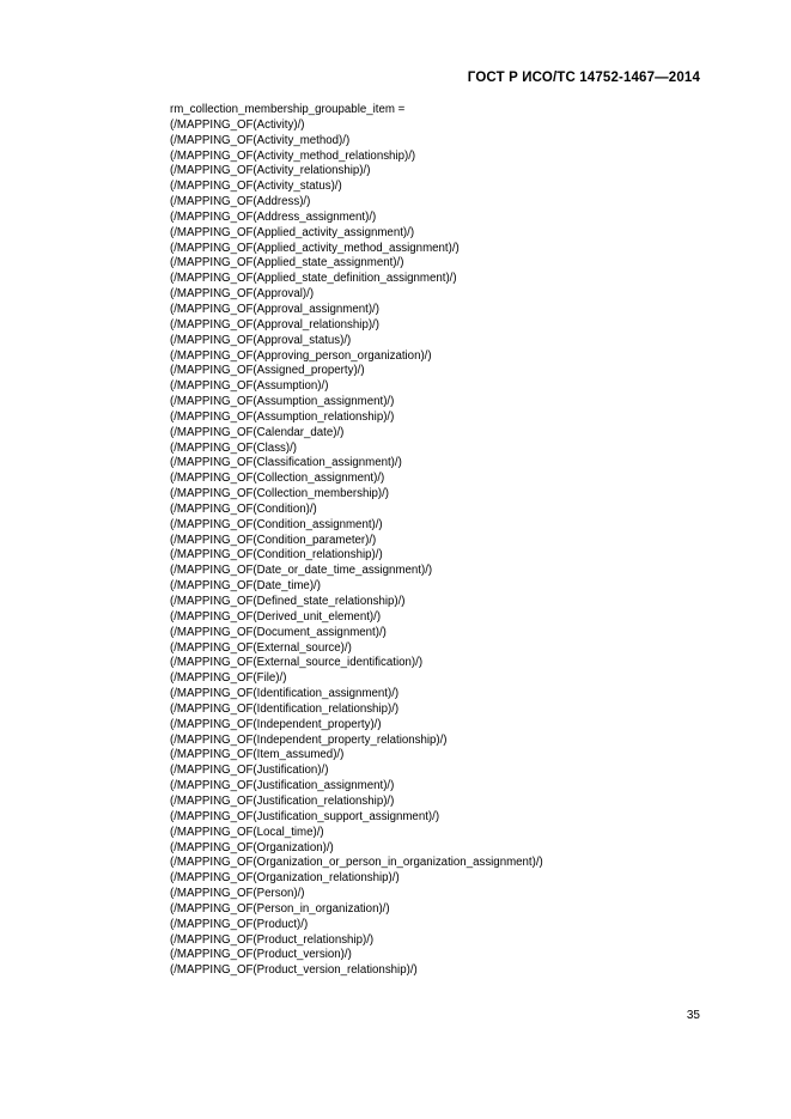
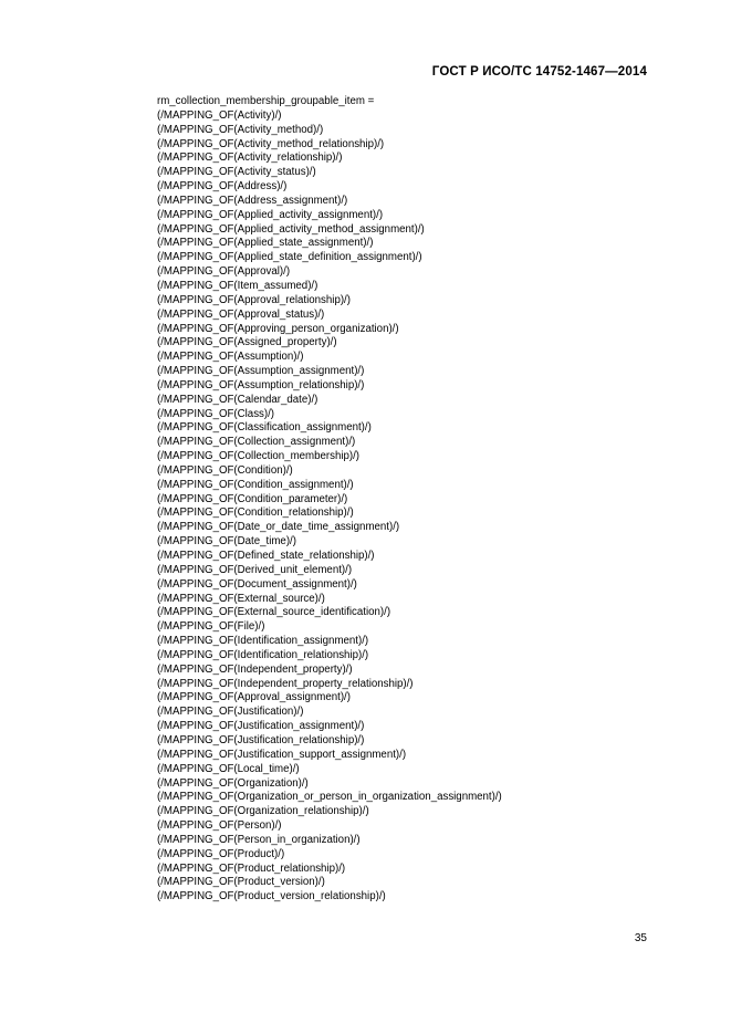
  ГОСТ Р ИСО/ТС 14752-1467—2014
  rm_collection_membership_groupable_item =
  (/MAPPING_OF(Activity)/)
  (/MAPPING_OF(Activity_method)/)
  (/MAPPING_OF(Activity_method_relationship)/)
  (/MAPPING_OF(Activity_relationship)/)
  (/MAPPING_OF(Activity_status)/)
  (/MAPPING_OF(Address)/)
  (/MAPPING_OF(Address_assignment)/)
  (/MAPPING_OF(Applied_activity_assignment)/)
  (/MAPPING_OF(Applied_activity_method_assignment)/)
  (/MAPPING_OF(Applied_state_assignment)/)
  (/MAPPING_OF(Applied_state_definition_assignment)/)
  (/MAPPING_OF(Approval)/)
- (/MAPPING_OF(Approval_assignment)/)
+ (/MAPPING_OF(Item_assumed)/)
  (/MAPPING_OF(Approval_relationship)/)
  (/MAPPING_OF(Approval_status)/)
  (/MAPPING_OF(Approving_person_organization)/)
  (/MAPPING_OF(Assigned_property)/)
  (/MAPPING_OF(Assumption)/)
  (/MAPPING_OF(Assumption_assignment)/)
  (/MAPPING_OF(Assumption_relationship)/)
  (/MAPPING_OF(Calendar_date)/)
  (/MAPPING_OF(Class)/)
  (/MAPPING_OF(Classification_assignment)/)
  (/MAPPING_OF(Collection_assignment)/)
  (/MAPPING_OF(Collection_membership)/)
  (/MAPPING_OF(Condition)/)
  (/MAPPING_OF(Condition_assignment)/)
  (/MAPPING_OF(Condition_parameter)/)
  (/MAPPING_OF(Condition_relationship)/)
  (/MAPPING_OF(Date_or_date_time_assignment)/)
  (/MAPPING_OF(Date_time)/)
  (/MAPPING_OF(Defined_state_relationship)/)
  (/MAPPING_OF(Derived_unit_element)/)
  (/MAPPING_OF(Document_assignment)/)
  (/MAPPING_OF(External_source)/)
  (/MAPPING_OF(External_source_identification)/)
  (/MAPPING_OF(File)/)
  (/MAPPING_OF(Identification_assignment)/)
  (/MAPPING_OF(Identification_relationship)/)
  (/MAPPING_OF(Independent_property)/)
  (/MAPPING_OF(Independent_property_relationship)/)
- (/MAPPING_OF(Item_assumed)/)
+ (/MAPPING_OF(Approval_assignment)/)
  (/MAPPING_OF(Justification)/)
  (/MAPPING_OF(Justification_assignment)/)
  (/MAPPING_OF(Justification_relationship)/)
  (/MAPPING_OF(Justification_support_assignment)/)
  (/MAPPING_OF(Local_time)/)
  (/MAPPING_OF(Organization)/)
  (/MAPPING_OF(Organization_or_person_in_organization_assignment)/)
  (/MAPPING_OF(Organization_relationship)/)
  (/MAPPING_OF(Person)/)
  (/MAPPING_OF(Person_in_organization)/)
  (/MAPPING_OF(Product)/)
  (/MAPPING_OF(Product_relationship)/)
  (/MAPPING_OF(Product_version)/)
  (/MAPPING_OF(Product_version_relationship)/)
  35
